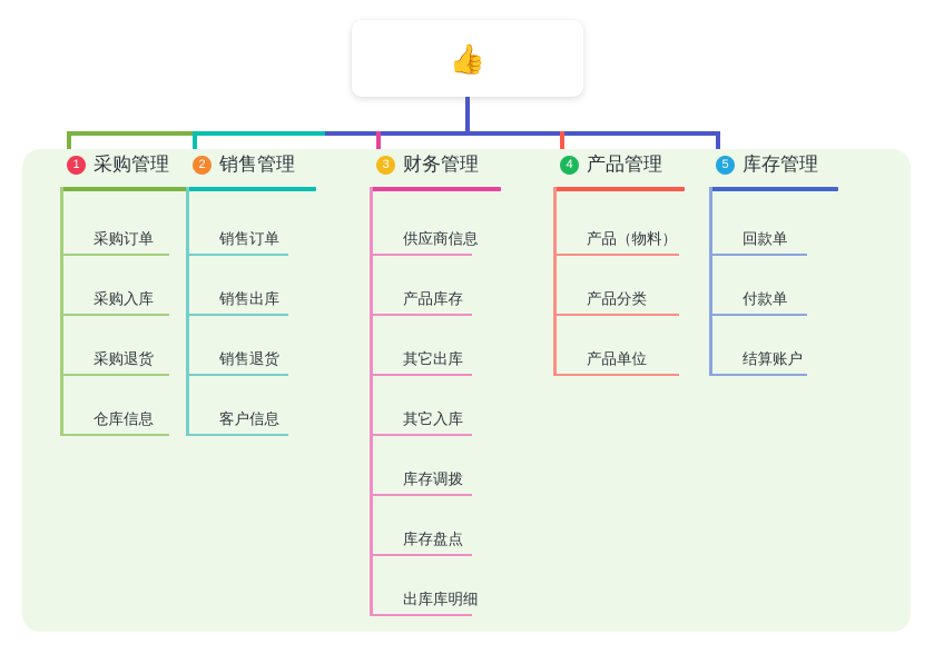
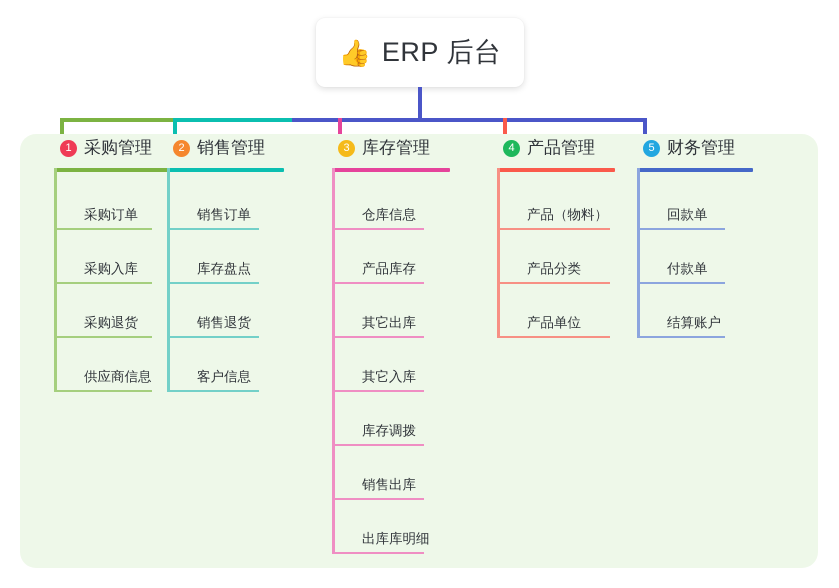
  👍
+ ERP 后台
  1
  采购管理
  采购订单
  采购入库
  采购退货
- 仓库信息
+ 供应商信息
  2
  销售管理
  销售订单
- 销售出库
+ 库存盘点
  销售退货
  客户信息
  3
- 财务管理
+ 库存管理
- 供应商信息
+ 仓库信息
  产品库存
  其它出库
  其它入库
  库存调拨
- 库存盘点
+ 销售出库
  出库库明细
  4
  产品管理
  产品（物料）
  产品分类
  产品单位
  5
- 库存管理
+ 财务管理
  回款单
  付款单
  结算账户
